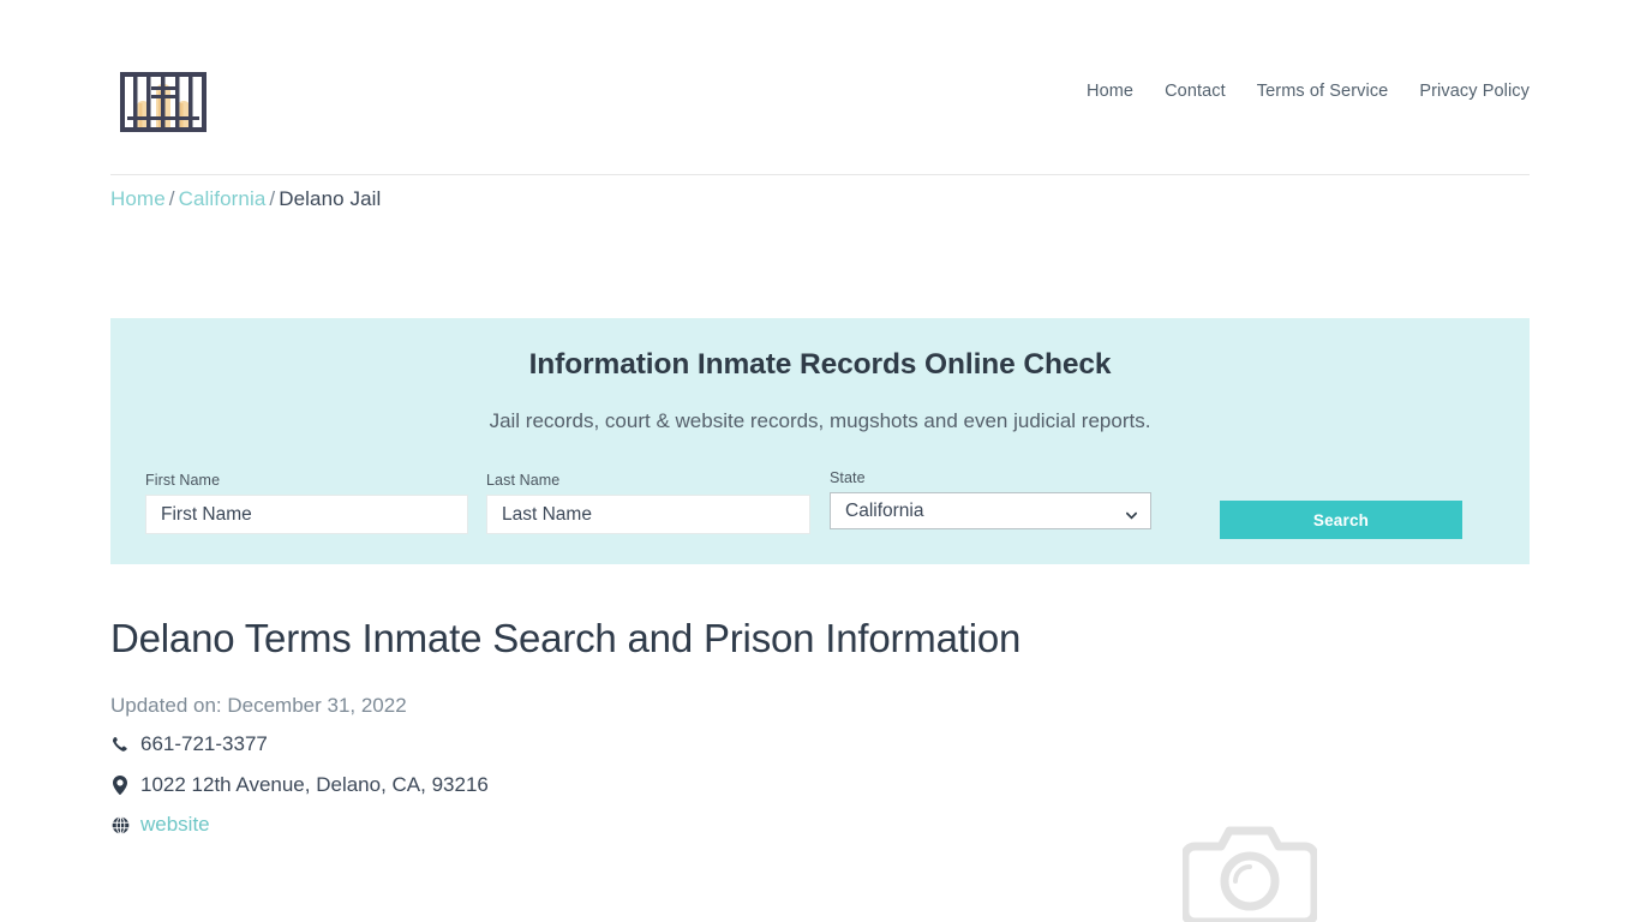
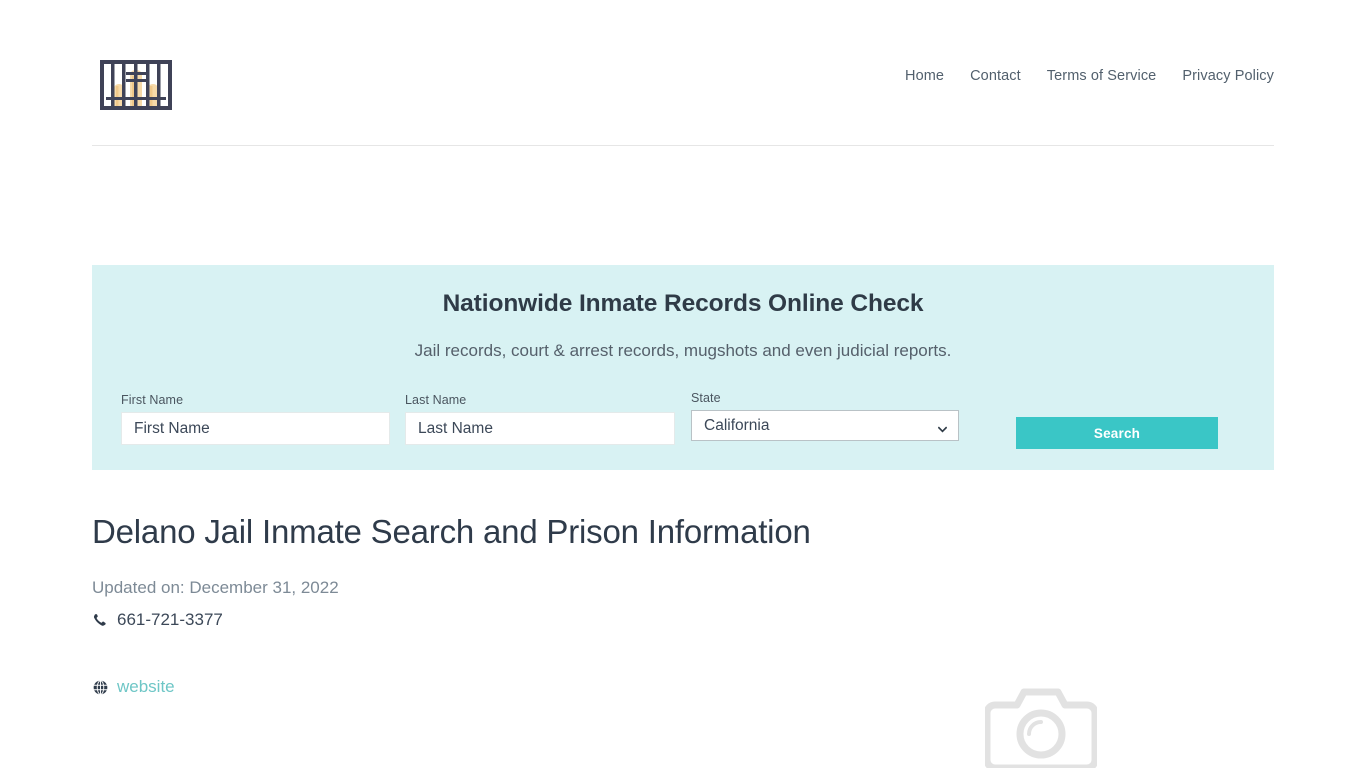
  Home
  Contact
  Terms of Service
  Privacy Policy
- Home / California / Delano Jail
- Information Inmate Records Online Check
+ Nationwide Inmate Records Online Check
- Jail records, court & website records, mugshots and even judicial reports.
+ Jail records, court & arrest records, mugshots and even judicial reports.
  First Name
  First Name
  Last Name
  Last Name
  State
  California
  Search
- Delano Terms Inmate Search and Prison Information
+ Delano Jail Inmate Search and Prison Information
  Updated on: December 31, 2022
  661-721-3377
- 1022 12th Avenue, Delano, CA, 93216
  website
